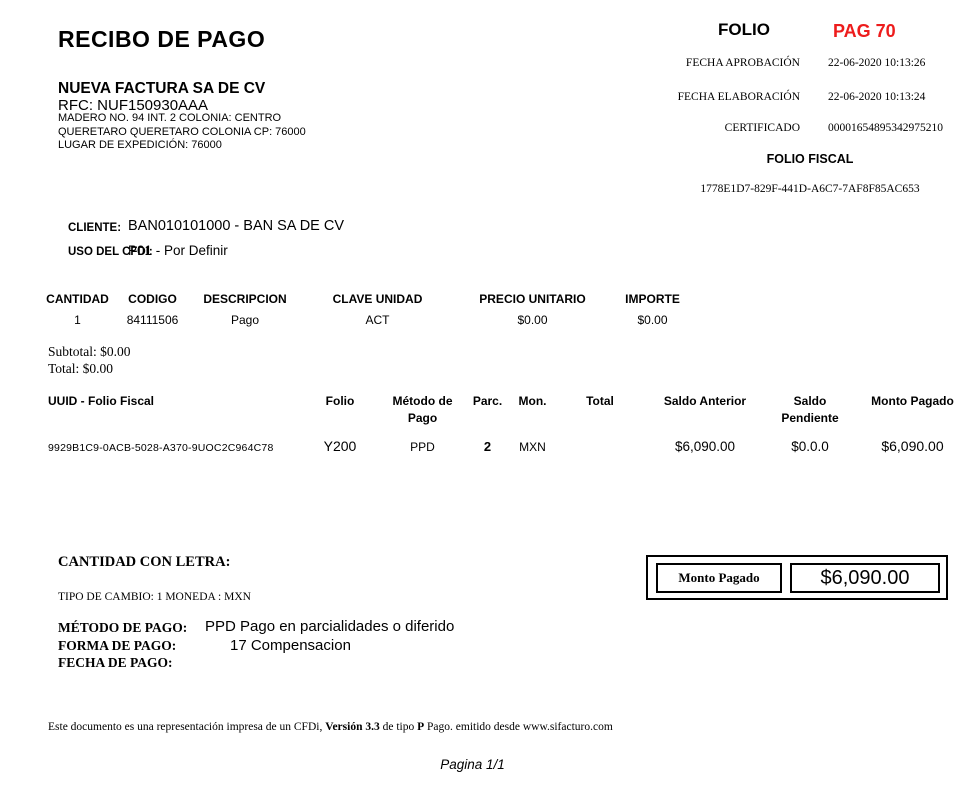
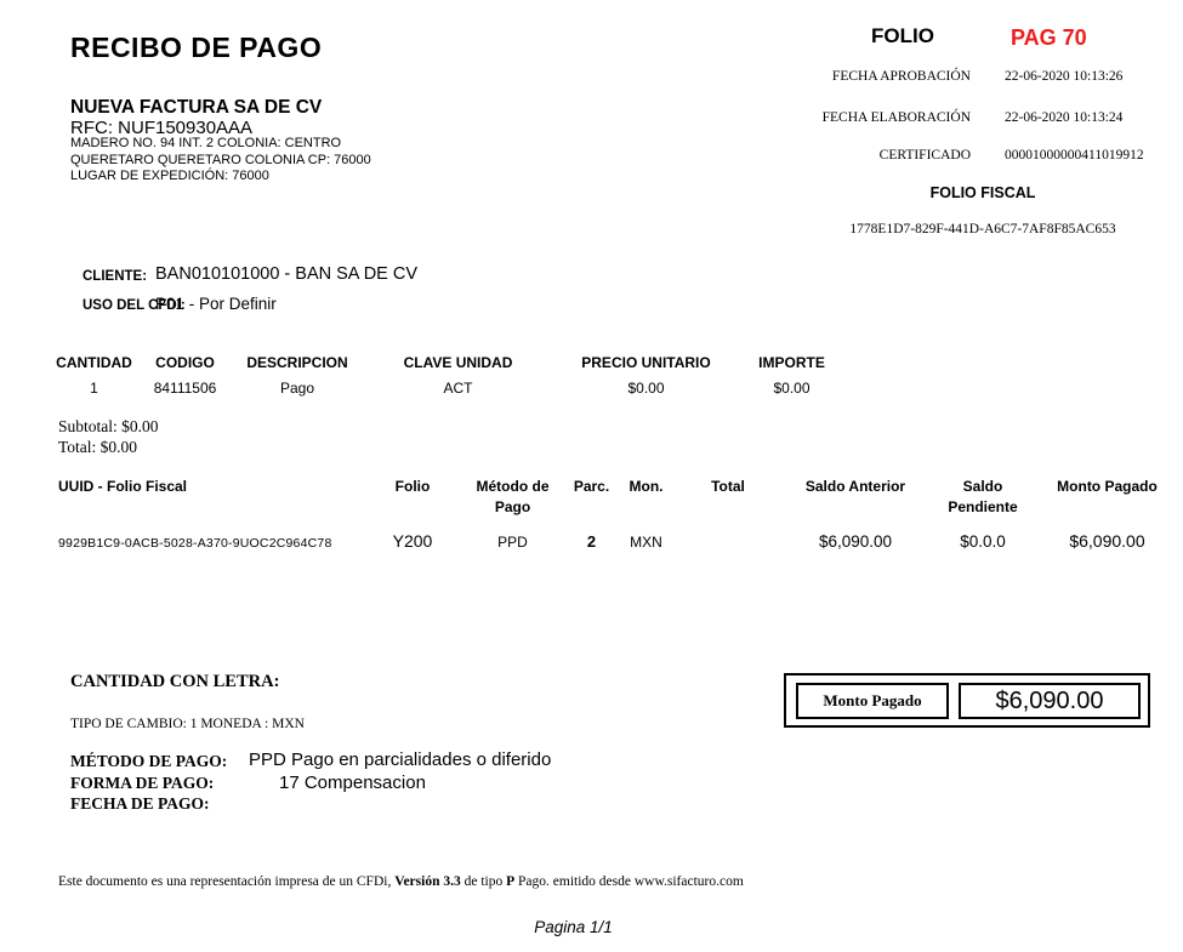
  RECIBO DE PAGO
  FOLIO
  PAG 70
  FECHA APROBACIÓN
  22-06-2020 10:13:26
  FECHA ELABORACIÓN
  22-06-2020 10:13:24
  CERTIFICADO
- 00001654895342975210
+ 00001000000411019912
  FOLIO FISCAL
  1778E1D7-829F-441D-A6C7-7AF8F85AC653
  NUEVA FACTURA SA DE CV
  RFC: NUF150930AAA
  MADERO NO. 94 INT. 2 COLONIA: CENTRO
  QUERETARO QUERETARO COLONIA CP: 76000
  LUGAR DE EXPEDICIÓN: 76000
  CLIENTE:
  BAN010101000 - BAN SA DE CV
  USO DEL CFDI:
  P01 - Por Definir
  CANTIDAD
  CODIGO
  DESCRIPCION
  CLAVE UNIDAD
  PRECIO UNITARIO
  IMPORTE
  1
  84111506
  Pago
  ACT
  $0.00
  $0.00
  Subtotal: $0.00
  Total: $0.00
  UUID - Folio Fiscal
  Folio
  Método de Pago
  Parc.
  Mon.
  Total
  Saldo Anterior
  Saldo Pendiente
  Monto Pagado
  9929B1C9-0ACB-5028-A370-9UOC2C964C78
  Y200
  PPD
  2
  MXN
  $6,090.00
  $0.0.0
  $6,090.00
  CANTIDAD CON LETRA:
  Monto Pagado
  $6,090.00
  TIPO DE CAMBIO: 1 MONEDA : MXN
  MÉTODO DE PAGO:
  FORMA DE PAGO:
  FECHA DE PAGO:
  PPD Pago en parcialidades o diferido
  17 Compensacion
  Este documento es una representación impresa de un CFDi, Versión 3.3 de tipo P Pago. emitido desde www.sifacturo.com
  Pagina 1/1
